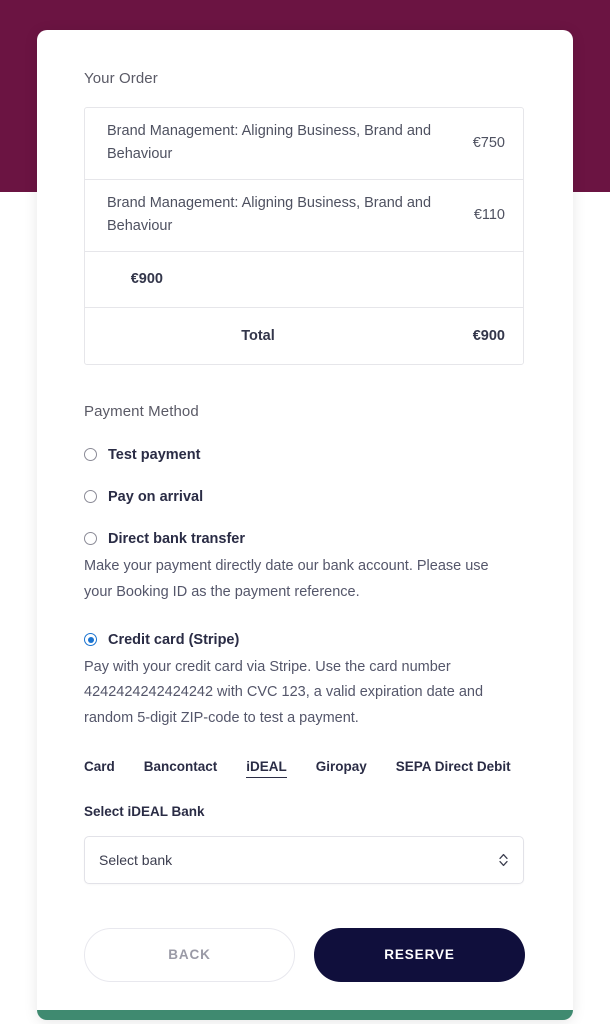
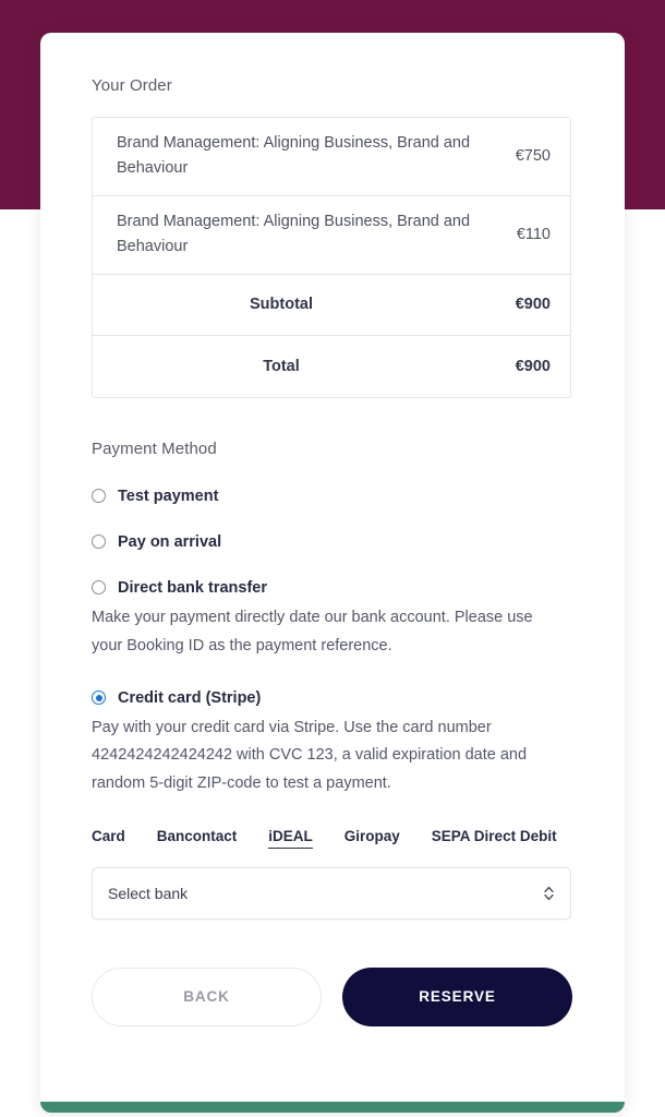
  Your Order
  Brand Management: Aligning Business, Brand and Behaviour
  €750
  Brand Management: Aligning Business, Brand and Behaviour
  €110
+ Subtotal
  €900
  Total
  €900
  Payment Method
  Test payment
  Pay on arrival
  Direct bank transfer
  Make your payment directly date our bank account. Please use your Booking ID as the payment reference.
  Credit card (Stripe)
  Pay with your credit card via Stripe. Use the card number 4242424242424242 with CVC 123, a valid expiration date and random 5-digit ZIP-code to test a payment.
  Card
  Bancontact
  iDEAL
  Giropay
  SEPA Direct Debit
- Select iDEAL Bank
  Select bank
  BACK
  RESERVE
